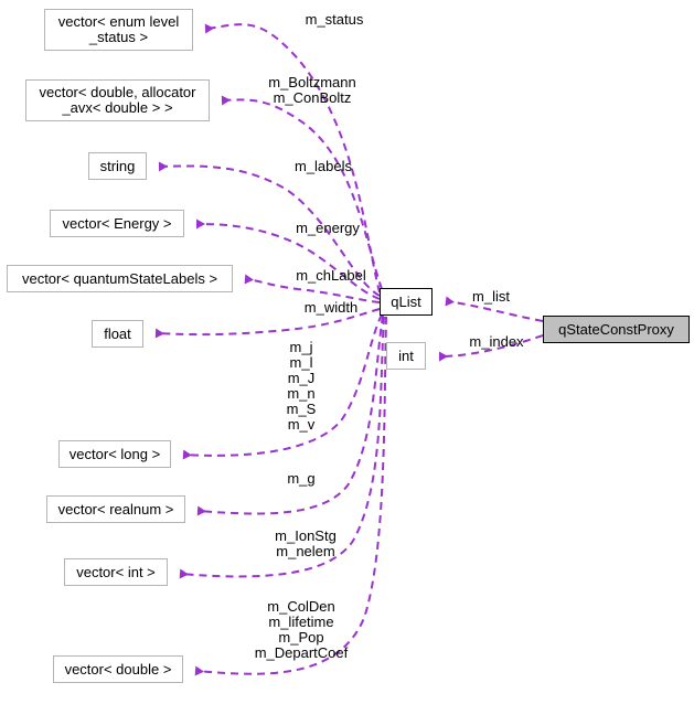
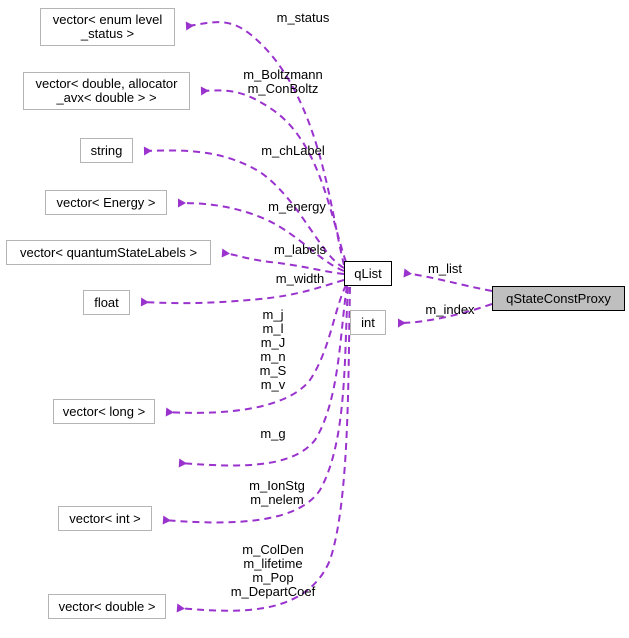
  vector< enum level
  _status >
  vector< double, allocator
  _avx< double > >
  string
  vector< Energy >
  vector< quantumStateLabels >
  float
  vector< long >
- vector< realnum >
  vector< int >
  vector< double >
  qList
  int
  qStateConstProxy
  m_status
  m_Boltzmann
  m_ConBoltz
- m_labels
+ m_chLabel
  m_energy
- m_chLabel
+ m_labels
  m_width
  m_j
  m_l
  m_J
  m_n
  m_S
  m_v
  m_g
  m_IonStg
  m_nelem
  m_ColDen
  m_lifetime
  m_Pop
  m_DepartCoef
  m_list
  m_index
